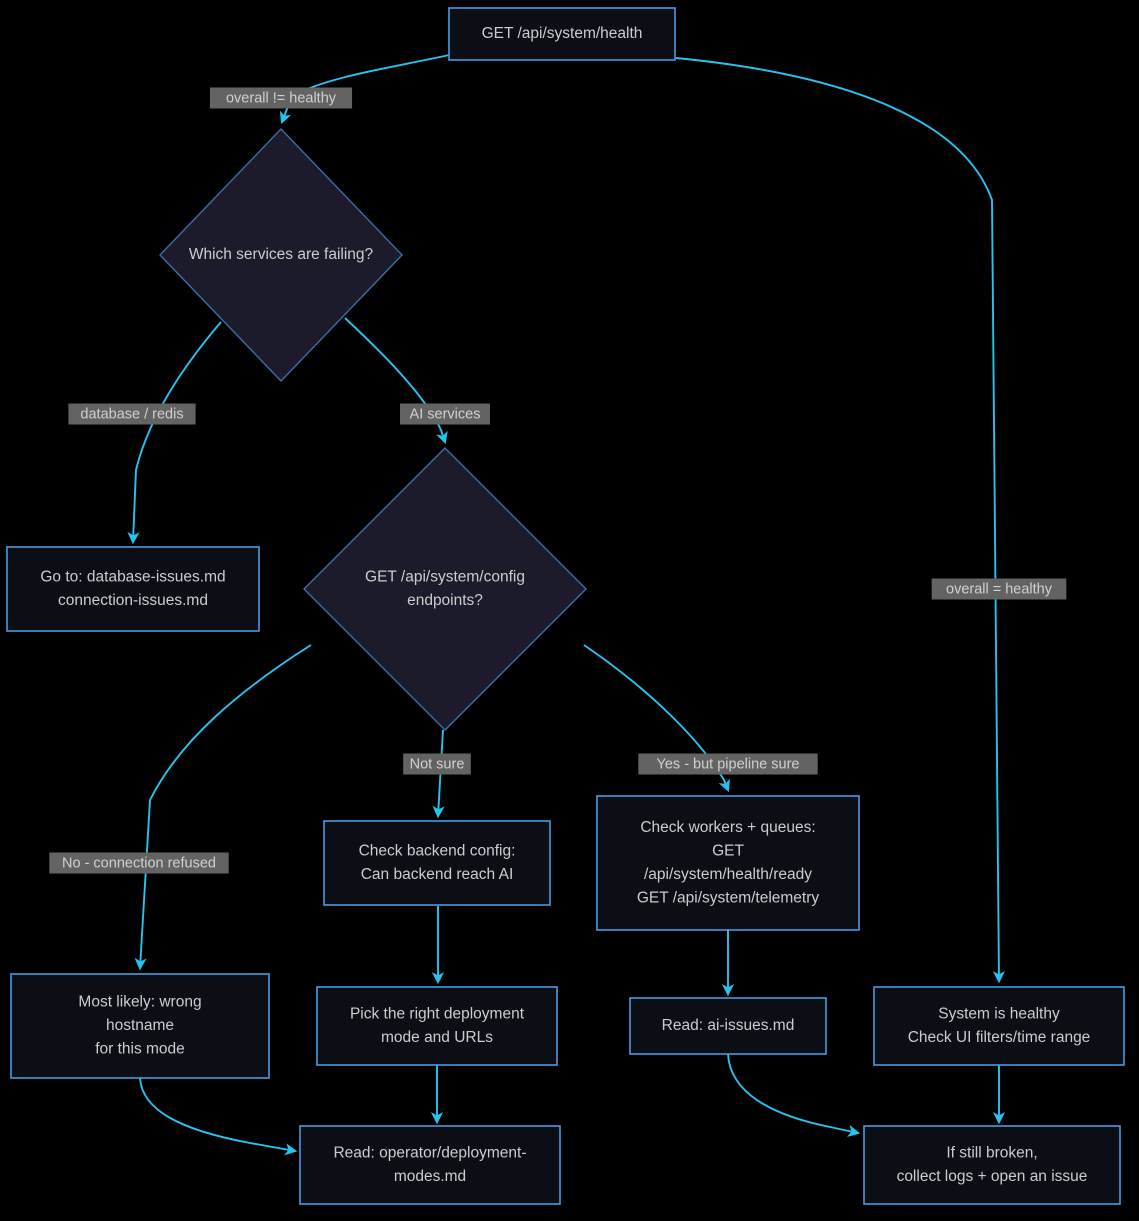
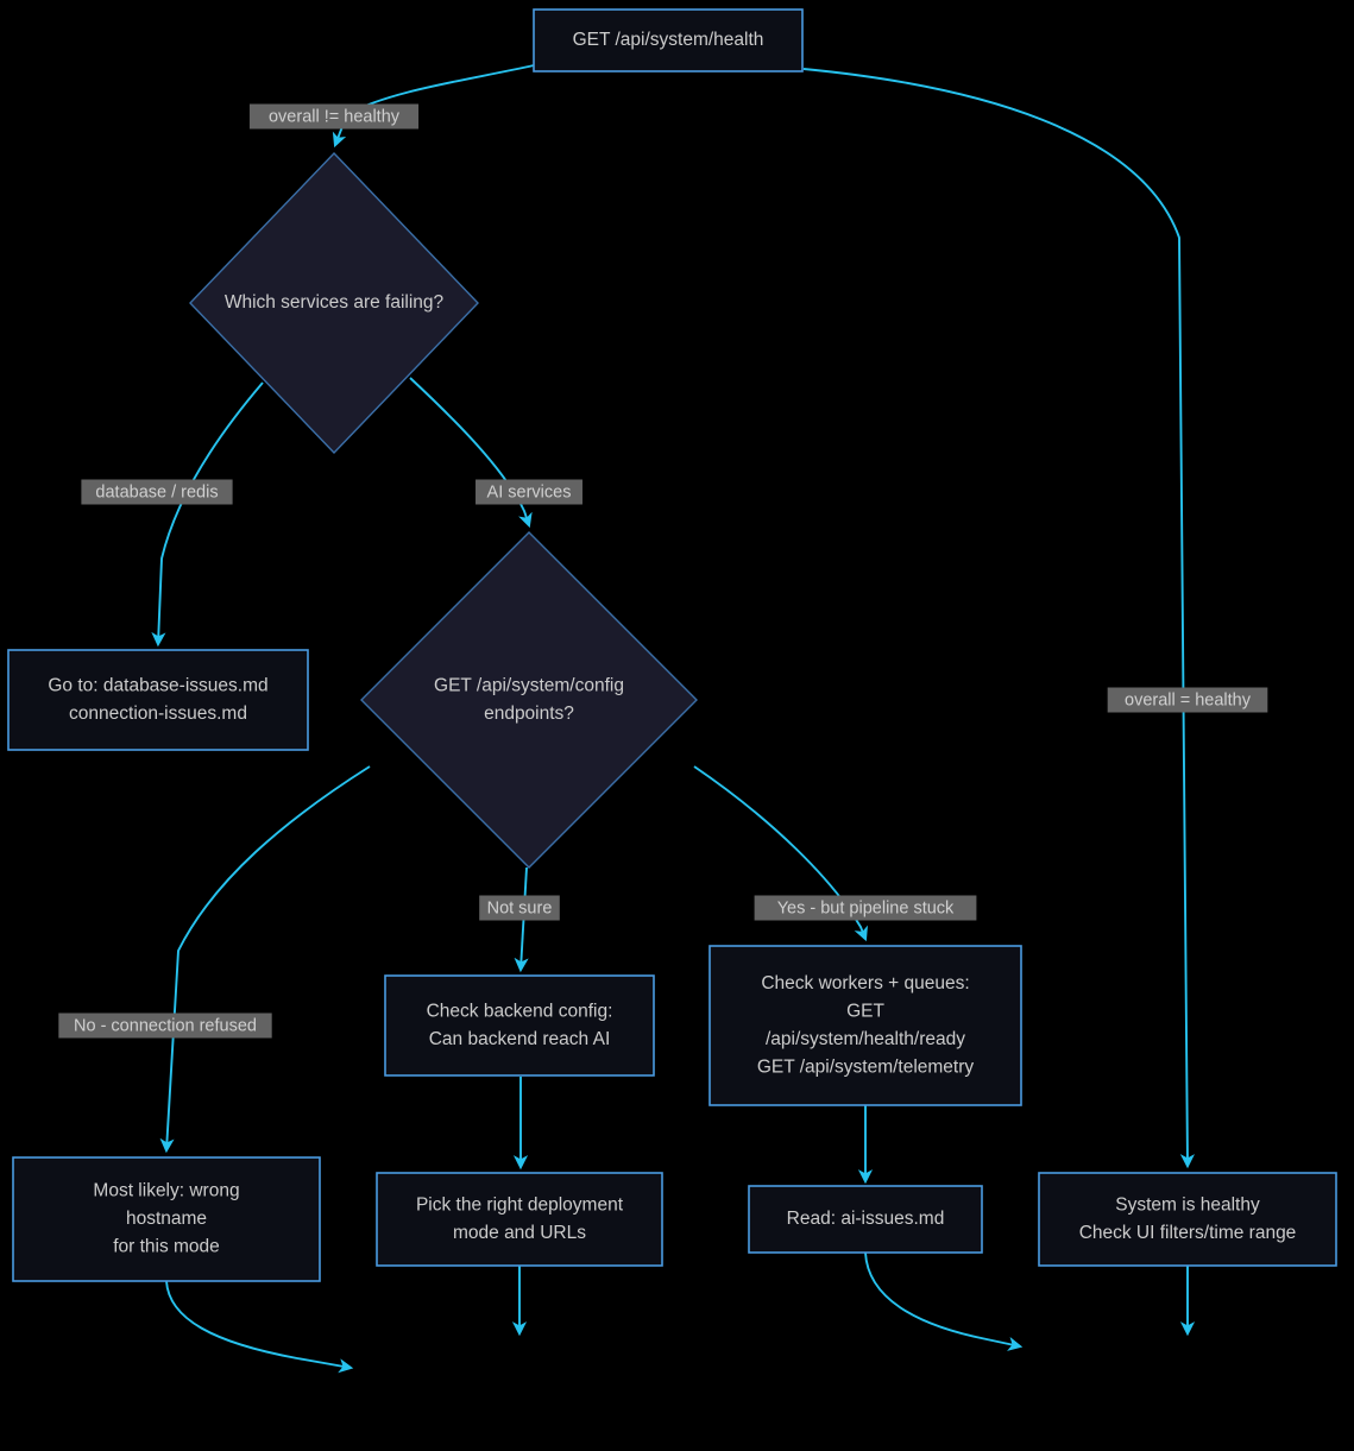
  GET /api/system/health
  Which services are failing?
  Go to: database-issues.md
  connection-issues.md
  GET /api/system/config
  endpoints?
  Check backend config:
  Can backend reach AI
  Check workers + queues:
  GET
  /api/system/health/ready
  GET /api/system/telemetry
  Most likely: wrong
  hostname
  for this mode
  Pick the right deployment
  mode and URLs
  Read: ai-issues.md
  System is healthy
  Check UI filters/time range
- Read: operator/deployment-
- modes.md
- If still broken,
- collect logs + open an issue
  overall != healthy
  overall = healthy
  database / redis
  AI services
  Not sure
  No - connection refused
- Yes - but pipeline sure
+ Yes - but pipeline stuck
